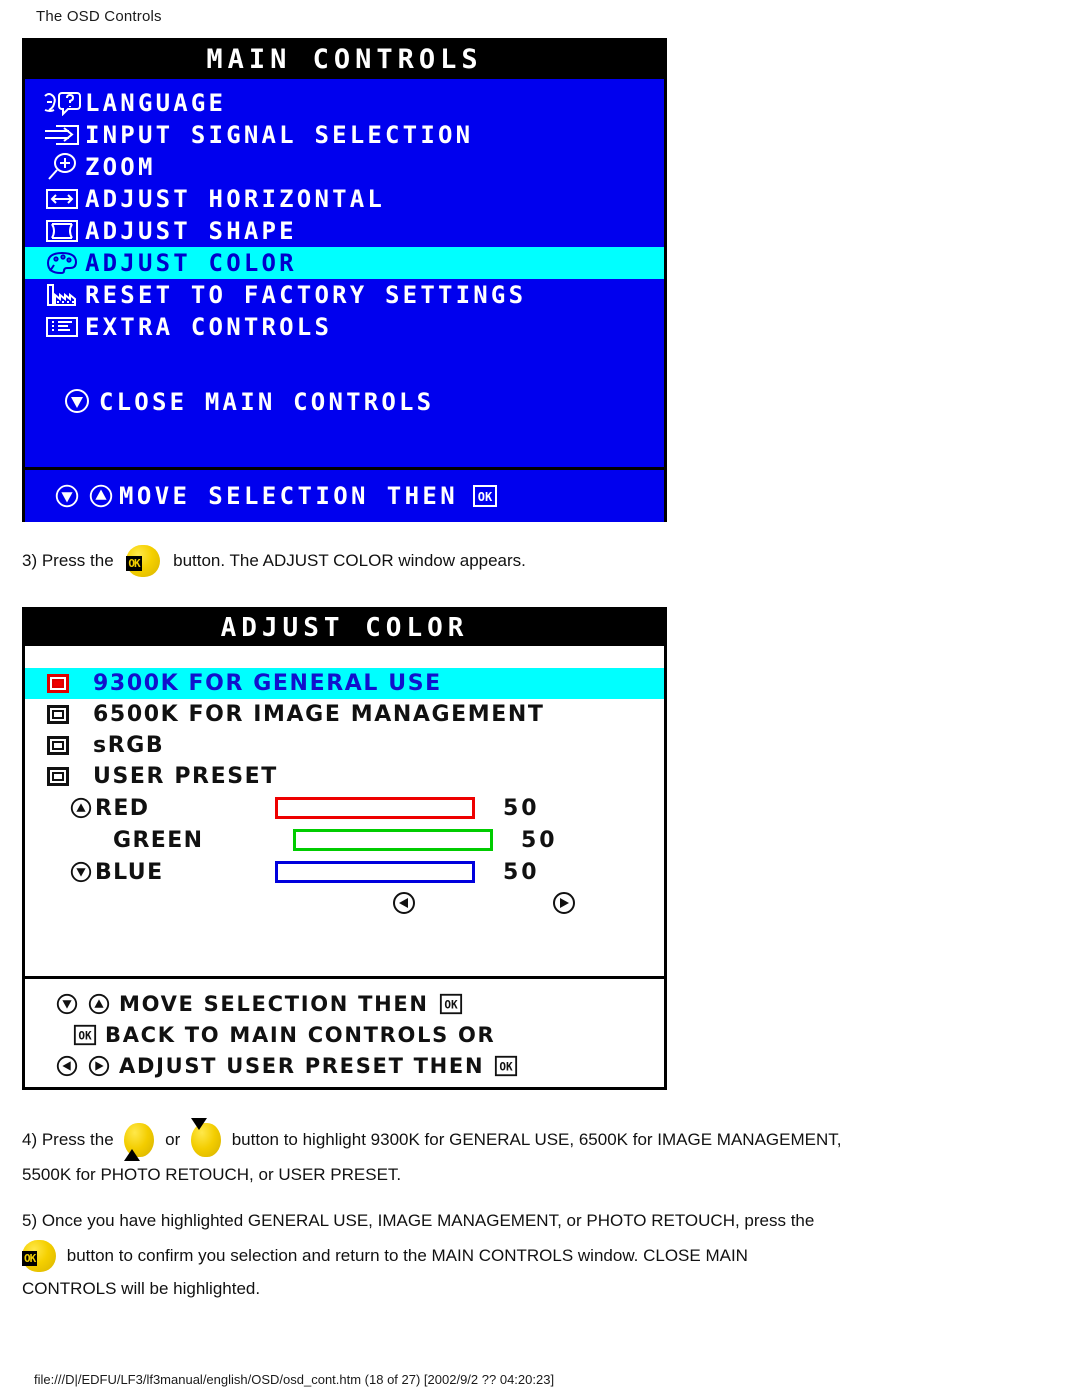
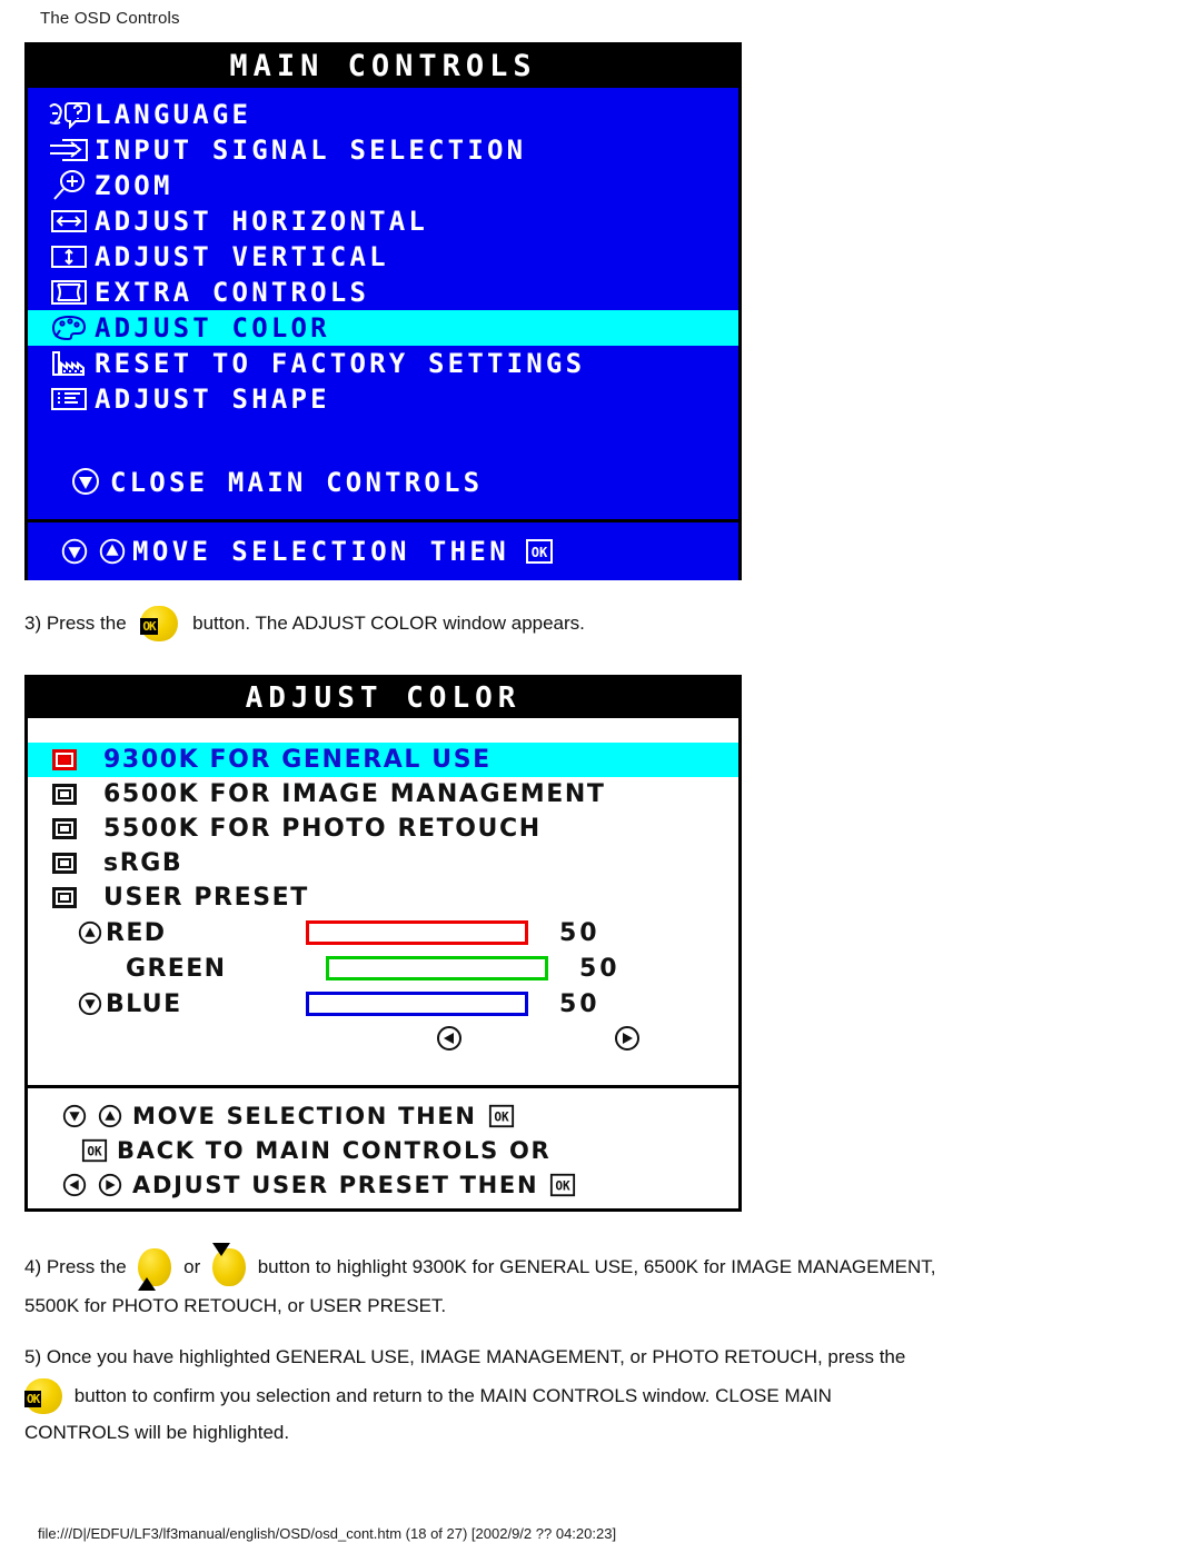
  The OSD Controls
  MAIN CONTROLS
  LANGUAGE
  INPUT SIGNAL SELECTION
  ZOOM
  ADJUST HORIZONTAL
+ ADJUST VERTICAL
- ADJUST SHAPE
+ EXTRA CONTROLS
  ADJUST COLOR
  RESET TO FACTORY SETTINGS
- EXTRA CONTROLS
+ ADJUST SHAPE
  CLOSE MAIN CONTROLS
  MOVE SELECTION THEN
  OK
  3) Press the OK button. The ADJUST COLOR window appears.
  ADJUST COLOR
  9300K FOR GENERAL USE
  6500K FOR IMAGE MANAGEMENT
+ 5500K FOR PHOTO RETOUCH
  sRGB
  USER PRESET
  RED
  50
  GREEN
  50
  BLUE
  50
  MOVE SELECTION THEN
  OK
  OK
  BACK TO MAIN CONTROLS OR
  ADJUST USER PRESET THEN
  OK
  4) Press the or button to highlight 9300K for GENERAL USE, 6500K for IMAGE MANAGEMENT,
  5500K for PHOTO RETOUCH, or USER PRESET.
  5) Once you have highlighted GENERAL USE, IMAGE MANAGEMENT, or PHOTO RETOUCH, press the
  OK button to confirm you selection and return to the MAIN CONTROLS window. CLOSE MAIN
  CONTROLS will be highlighted.
  file:///D|/EDFU/LF3/lf3manual/english/OSD/osd_cont.htm (18 of 27) [2002/9/2 ?? 04:20:23]
